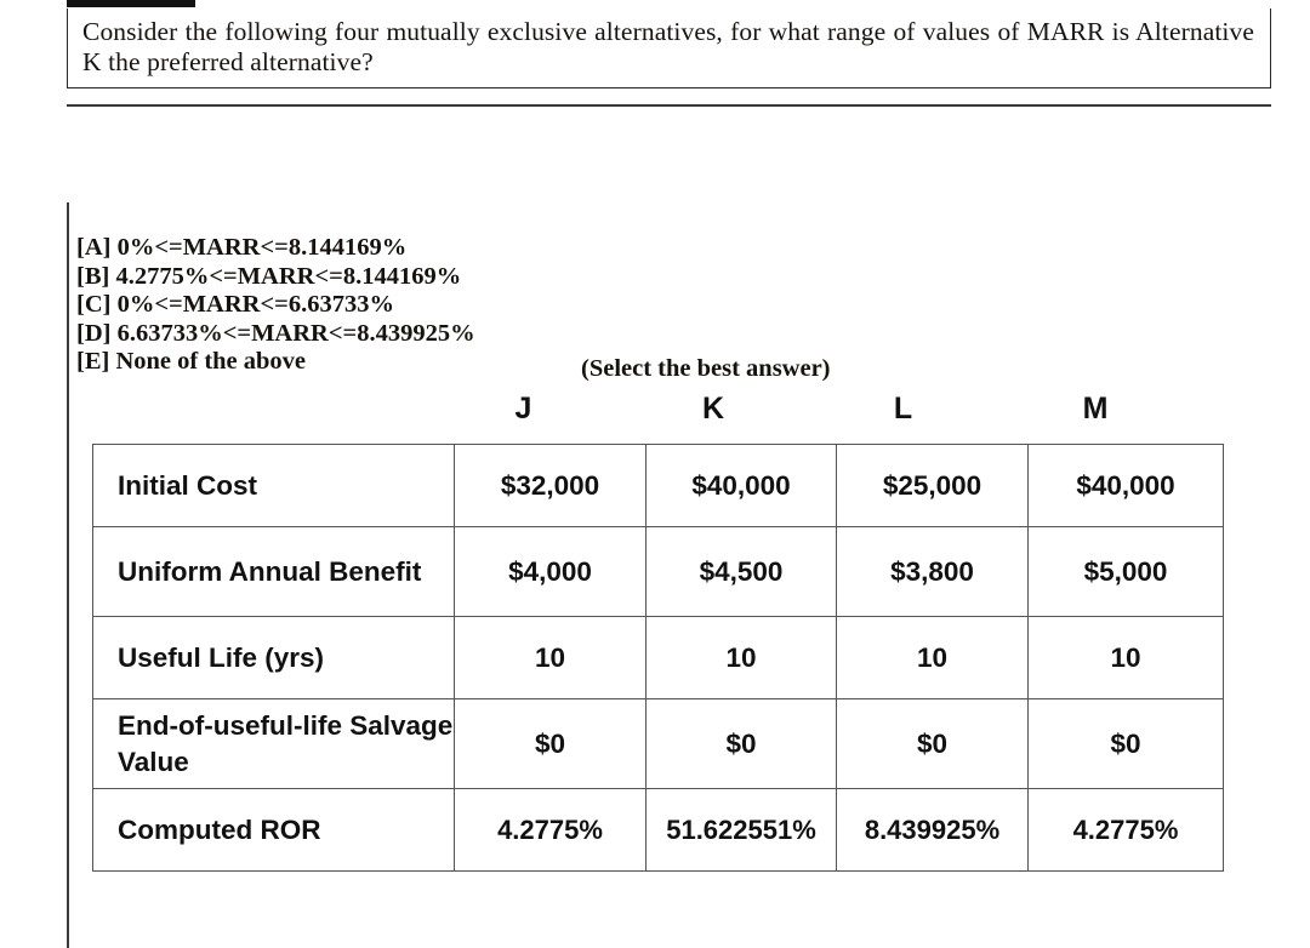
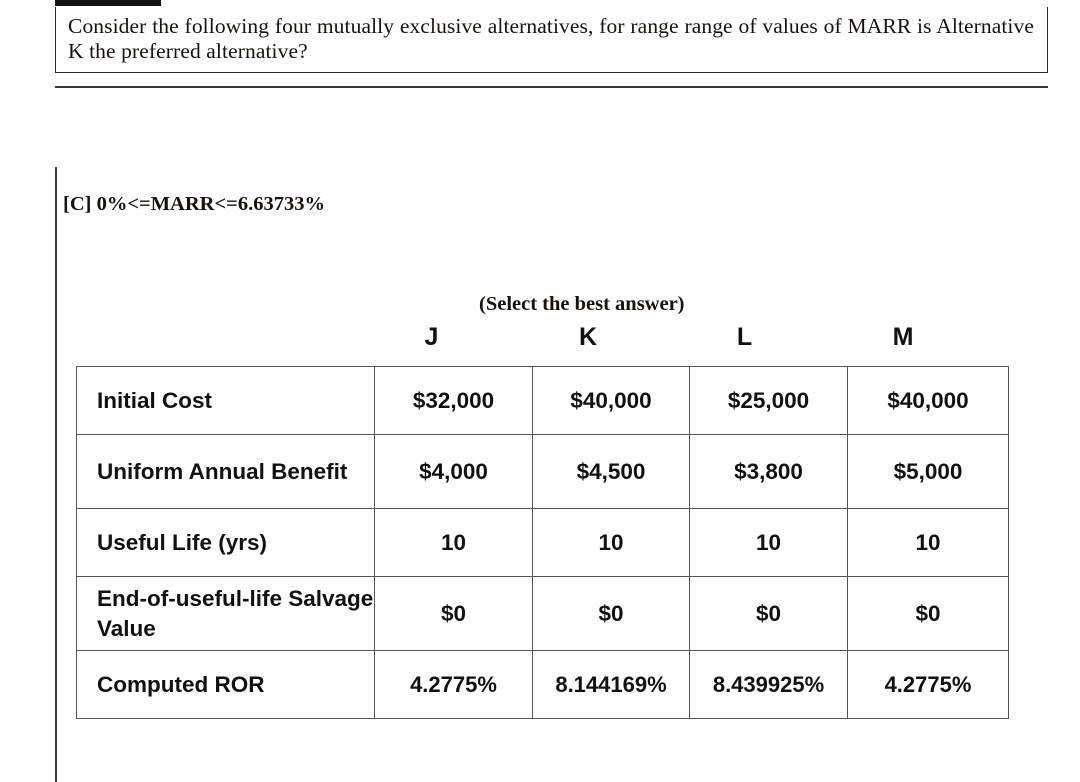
- Consider the following four mutually exclusive alternatives, for what range of values of MARR is Alternative K the preferred alternative?
+ Consider the following four mutually exclusive alternatives, for range range of values of MARR is Alternative K the preferred alternative?
- [A] 0%<=MARR<=8.144169%
- [B] 4.2775%<=MARR<=8.144169%
  [C] 0%<=MARR<=6.63733%
- [D] 6.63733%<=MARR<=8.439925%
- [E] None of the above
  (Select the best answer)
  J
  K
  L
  M
  Initial Cost	$32,000	$40,000	$25,000	$40,000
  Uniform Annual Benefit	$4,000	$4,500	$3,800	$5,000
  Useful Life (yrs)	10	10	10	10
  End-of-useful-life Salvage Value	$0	$0	$0	$0
- Computed ROR	4.2775%	51.622551%	8.439925%	4.2775%
+ Computed ROR	4.2775%	8.144169%	8.439925%	4.2775%
